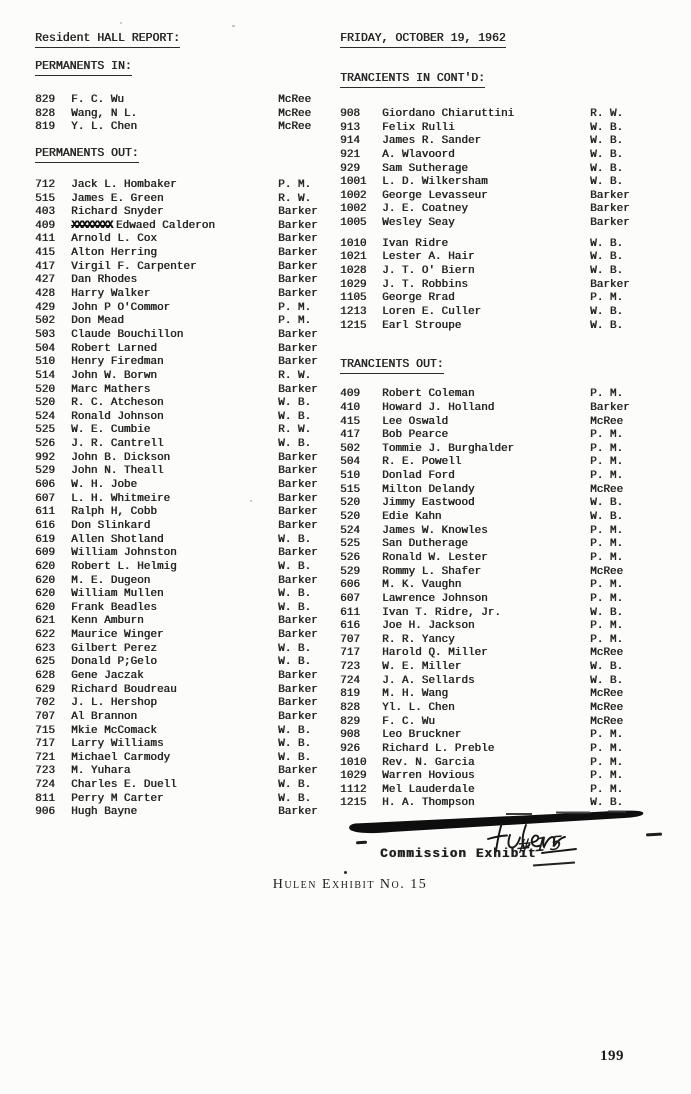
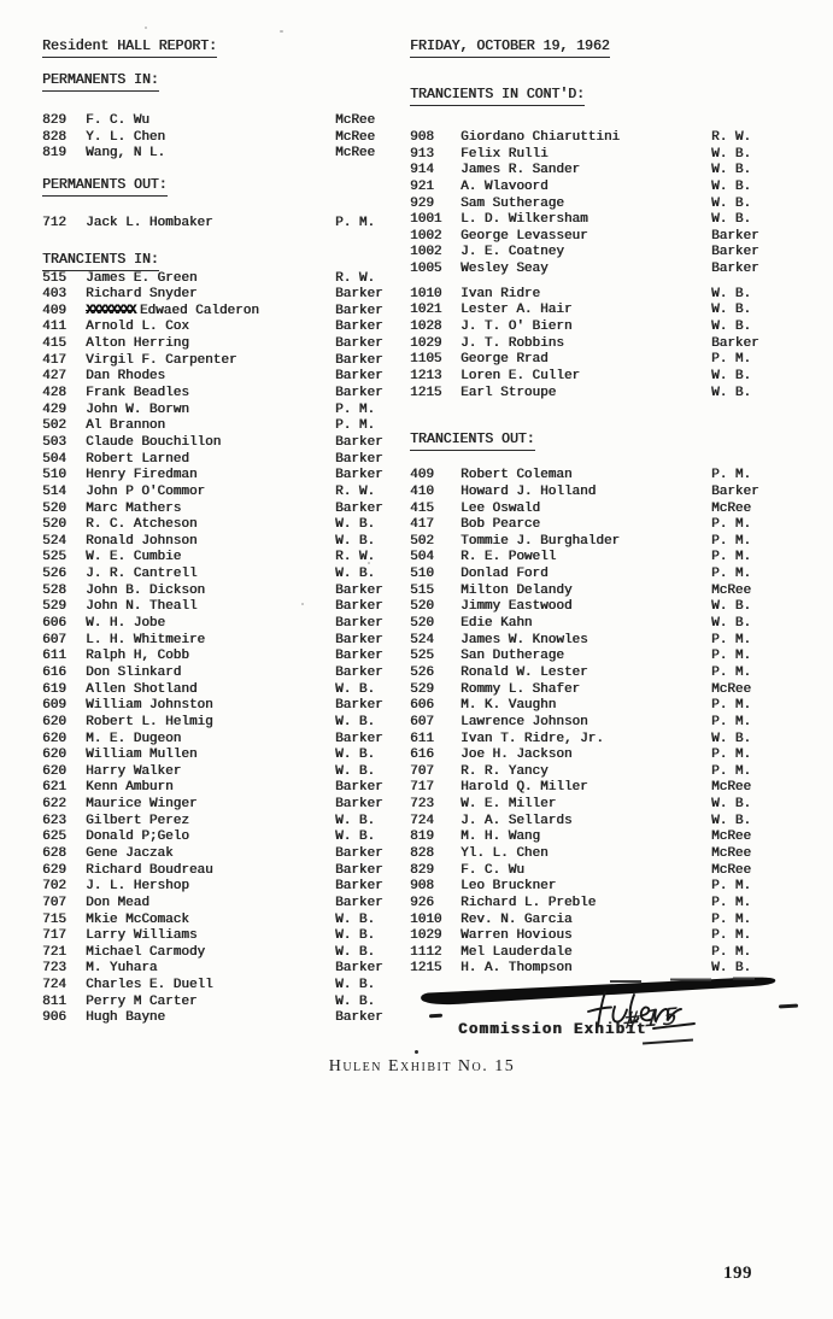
  Resident HALL REPORT:
  PERMANENTS IN:
  829
  F. C. Wu
  McRee
  828
- Wang, N L.
+ Y. L. Chen
  McRee
  819
- Y. L. Chen
+ Wang, N L.
  McRee
  PERMANENTS OUT:
  712
  Jack L. Hombaker
  P. M.
+ TRANCIENTS IN:
  515
  James E. Green
  R. W.
  403
  Richard Snyder
  Barker
  409
  XXXXXXXX Edwaed Calderon
  Barker
  411
  Arnold L. Cox
  Barker
  415
  Alton Herring
  Barker
  417
  Virgil F. Carpenter
  Barker
  427
  Dan Rhodes
  Barker
  428
- Harry Walker
+ Frank Beadles
  Barker
  429
- John P O'Commor
+ John W. Borwn
  P. M.
  502
- Don Mead
+ Al Brannon
  P. M.
  503
  Claude Bouchillon
  Barker
  504
  Robert Larned
  Barker
  510
  Henry Firedman
  Barker
  514
- John W. Borwn
+ John P O'Commor
  R. W.
  520
  Marc Mathers
  Barker
  520
  R. C. Atcheson
  W. B.
  524
  Ronald Johnson
  W. B.
  525
  W. E. Cumbie
  R. W.
  526
  J. R. Cantrell
  W. B.
- 992
+ 528
  John B. Dickson
  Barker
  529
  John N. Theall
  Barker
  606
  W. H. Jobe
  Barker
  607
  L. H. Whitmeire
  Barker
  611
  Ralph H, Cobb
  Barker
  616
  Don Slinkard
  Barker
  619
  Allen Shotland
  W. B.
  609
  William Johnston
  Barker
  620
  Robert L. Helmig
  W. B.
  620
  M. E. Dugeon
  Barker
  620
  William Mullen
  W. B.
  620
- Frank Beadles
+ Harry Walker
  W. B.
  621
  Kenn Amburn
  Barker
  622
  Maurice Winger
  Barker
  623
  Gilbert Perez
  W. B.
  625
  Donald P;Gelo
  W. B.
  628
  Gene Jaczak
  Barker
  629
  Richard Boudreau
  Barker
  702
  J. L. Hershop
  Barker
  707
- Al Brannon
+ Don Mead
  Barker
  715
  Mkie McComack
  W. B.
  717
  Larry Williams
  W. B.
  721
  Michael Carmody
  W. B.
  723
  M. Yuhara
  Barker
  724
  Charles E. Duell
  W. B.
  811
  Perry M Carter
  W. B.
  906
  Hugh Bayne
  Barker
  FRIDAY, OCTOBER 19, 1962
  TRANCIENTS IN CONT'D:
  908
  Giordano Chiaruttini
  R. W.
  913
  Felix Rulli
  W. B.
  914
  James R. Sander
  W. B.
  921
  A. Wlavoord
  W. B.
  929
  Sam Sutherage
  W. B.
  1001
  L. D. Wilkersham
  W. B.
  1002
  George Levasseur
  Barker
  1002
  J. E. Coatney
  Barker
  1005
  Wesley Seay
  Barker
  1010
  Ivan Ridre
  W. B.
  1021
  Lester A. Hair
  W. B.
  1028
  J. T. O' Biern
  W. B.
  1029
  J. T. Robbins
  Barker
  1105
  George Rrad
  P. M.
  1213
  Loren E. Culler
  W. B.
  1215
  Earl Stroupe
  W. B.
  TRANCIENTS OUT:
  409
  Robert Coleman
  P. M.
  410
  Howard J. Holland
  Barker
  415
  Lee Oswald
  McRee
  417
  Bob Pearce
  P. M.
  502
  Tommie J. Burghalder
  P. M.
  504
  R. E. Powell
  P. M.
  510
  Donlad Ford
  P. M.
  515
  Milton Delandy
  McRee
  520
  Jimmy Eastwood
  W. B.
  520
  Edie Kahn
  W. B.
  524
  James W. Knowles
  P. M.
  525
  San Dutherage
  P. M.
  526
  Ronald W. Lester
  P. M.
  529
  Rommy L. Shafer
  McRee
  606
  M. K. Vaughn
  P. M.
  607
  Lawrence Johnson
  P. M.
  611
  Ivan T. Ridre, Jr.
  W. B.
  616
  Joe H. Jackson
  P. M.
  707
  R. R. Yancy
  P. M.
  717
  Harold Q. Miller
  McRee
  723
  W. E. Miller
  W. B.
  724
  J. A. Sellards
  W. B.
  819
  M. H. Wang
  McRee
  828
  Yl. L. Chen
  McRee
  829
  F. C. Wu
  McRee
  908
  Leo Bruckner
  P. M.
  926
  Richard L. Preble
  P. M.
  1010
  Rev. N. Garcia
  P. M.
  1029
  Warren Hovious
  P. M.
  1112
  Mel Lauderdale
  P. M.
  1215
  H. A. Thompson
  W. B.
  Commission Exhibit
  Hulen Exhibit No. 15
  199
